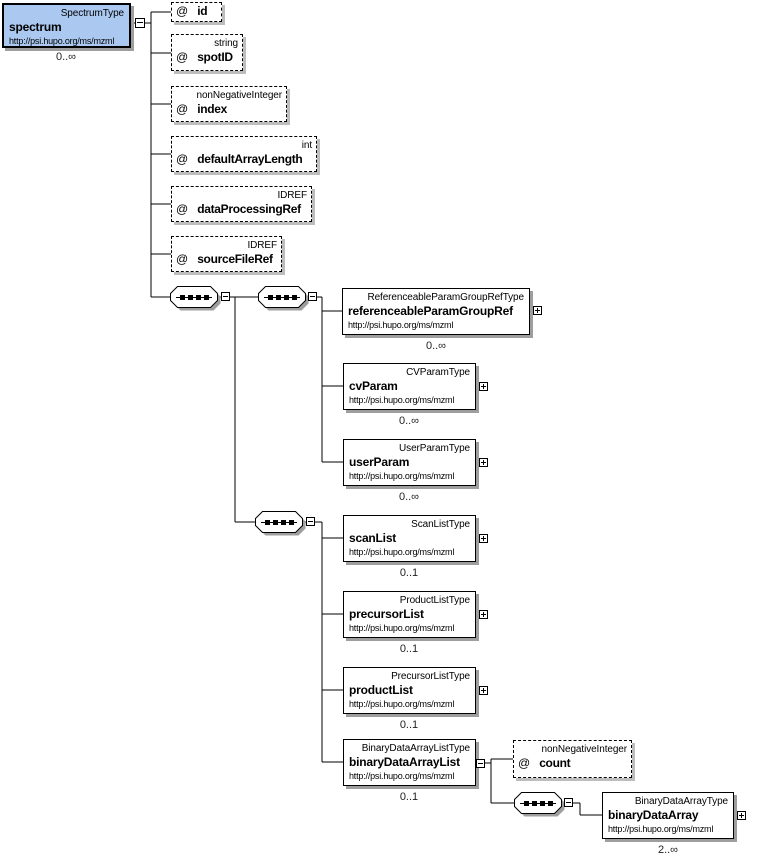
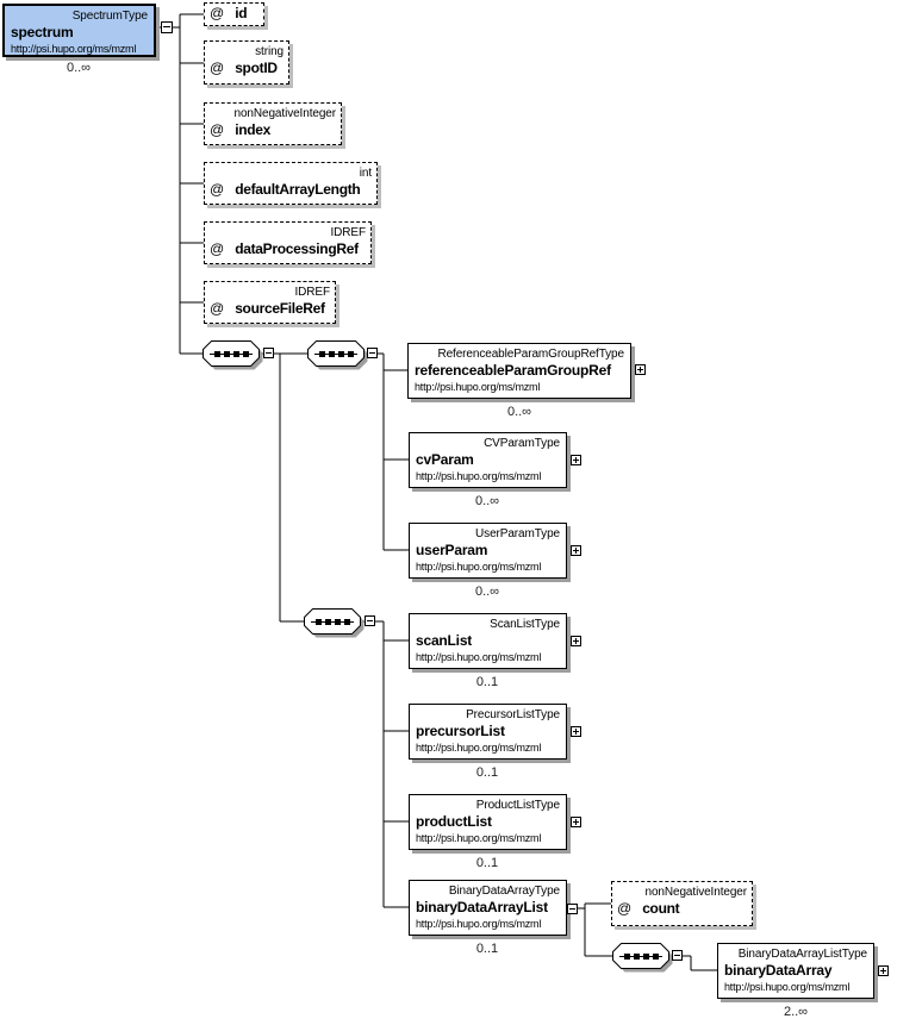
  SpectrumType
  spectrum
  http://psi.hupo.org/ms/mzml
  0..∞
  @
  id
  string
  @
  spotID
  nonNegativeInteger
  @
  index
  int
  @
  defaultArrayLength
  IDREF
  @
  dataProcessingRef
  IDREF
  @
  sourceFileRef
  nonNegativeInteger
  @
  count
  ReferenceableParamGroupRefType
  referenceableParamGroupRef
  http://psi.hupo.org/ms/mzml
  0..∞
  CVParamType
  cvParam
  http://psi.hupo.org/ms/mzml
  0..∞
  UserParamType
  userParam
  http://psi.hupo.org/ms/mzml
  0..∞
  ScanListType
  scanList
  http://psi.hupo.org/ms/mzml
  0..1
- ProductListType
+ PrecursorListType
  precursorList
  http://psi.hupo.org/ms/mzml
  0..1
- PrecursorListType
+ ProductListType
  productList
  http://psi.hupo.org/ms/mzml
  0..1
- BinaryDataArrayListType
+ BinaryDataArrayType
  binaryDataArrayList
  http://psi.hupo.org/ms/mzml
  0..1
- BinaryDataArrayType
+ BinaryDataArrayListType
  binaryDataArray
  http://psi.hupo.org/ms/mzml
  2..∞
